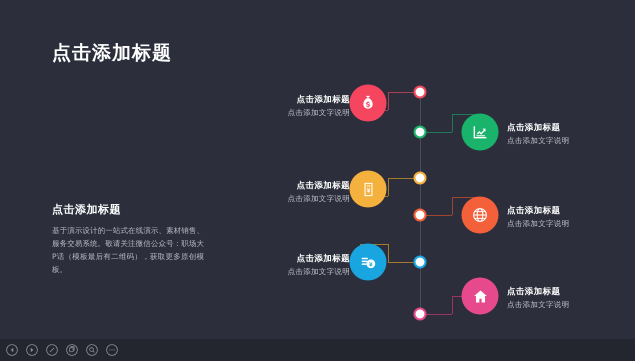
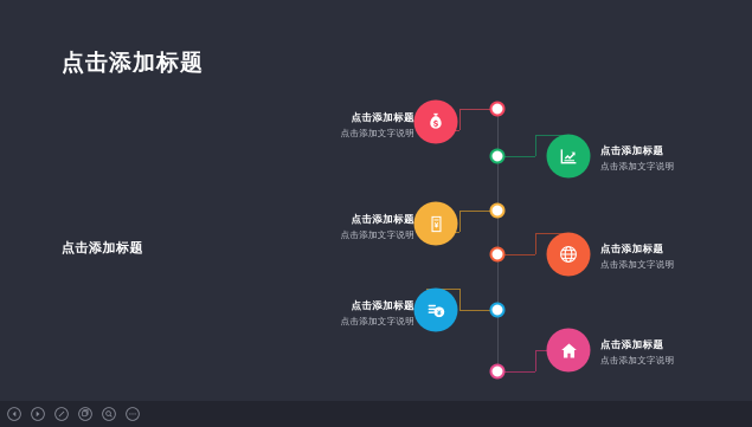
  点击添加标题
  点击添加标题
- 基于演示设计的一站式在线演示、素材销售、服务交易系统。敬请关注微信公众号：职场大P话（模板最后有二维码），获取更多原创模板。
  点击添加标题
  点击添加文字说明
  点击添加标题
  点击添加文字说明
  点击添加标题
  点击添加文字说明
  点击添加标题
  点击添加文字说明
  点击添加标题
  点击添加文字说明
  点击添加标题
  点击添加文字说明
